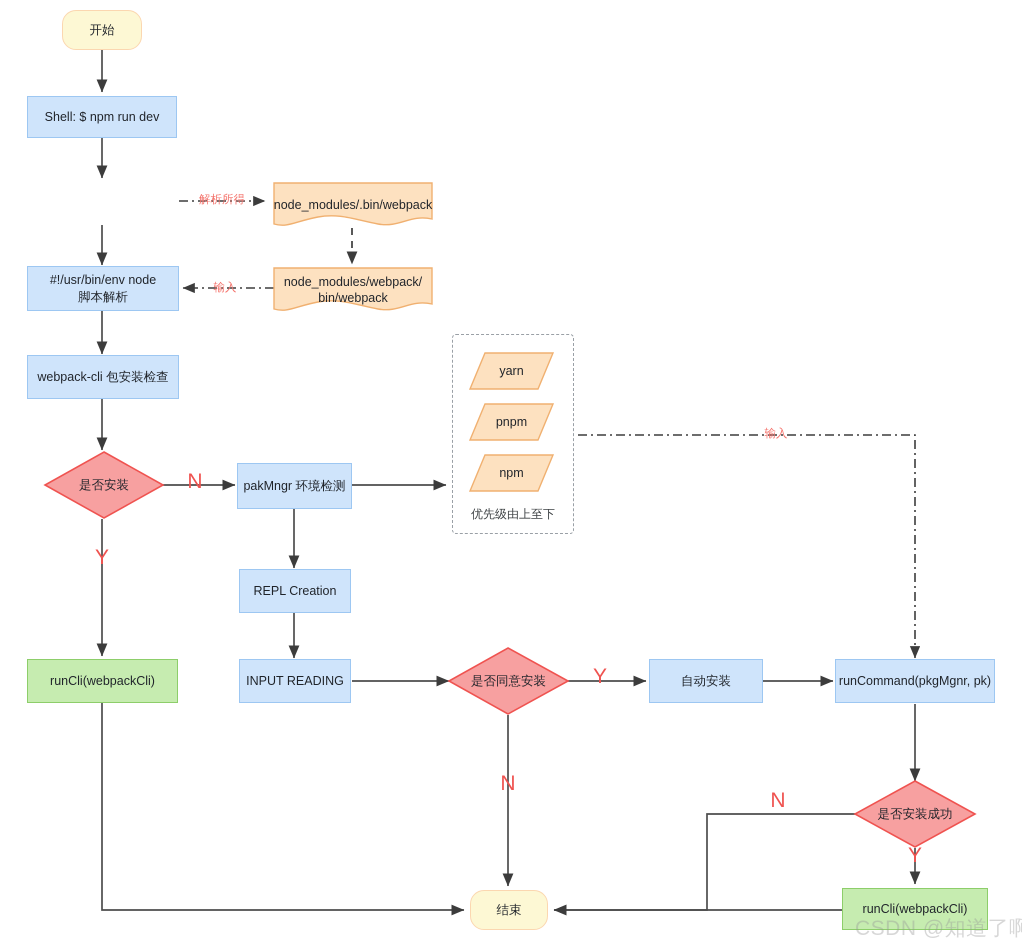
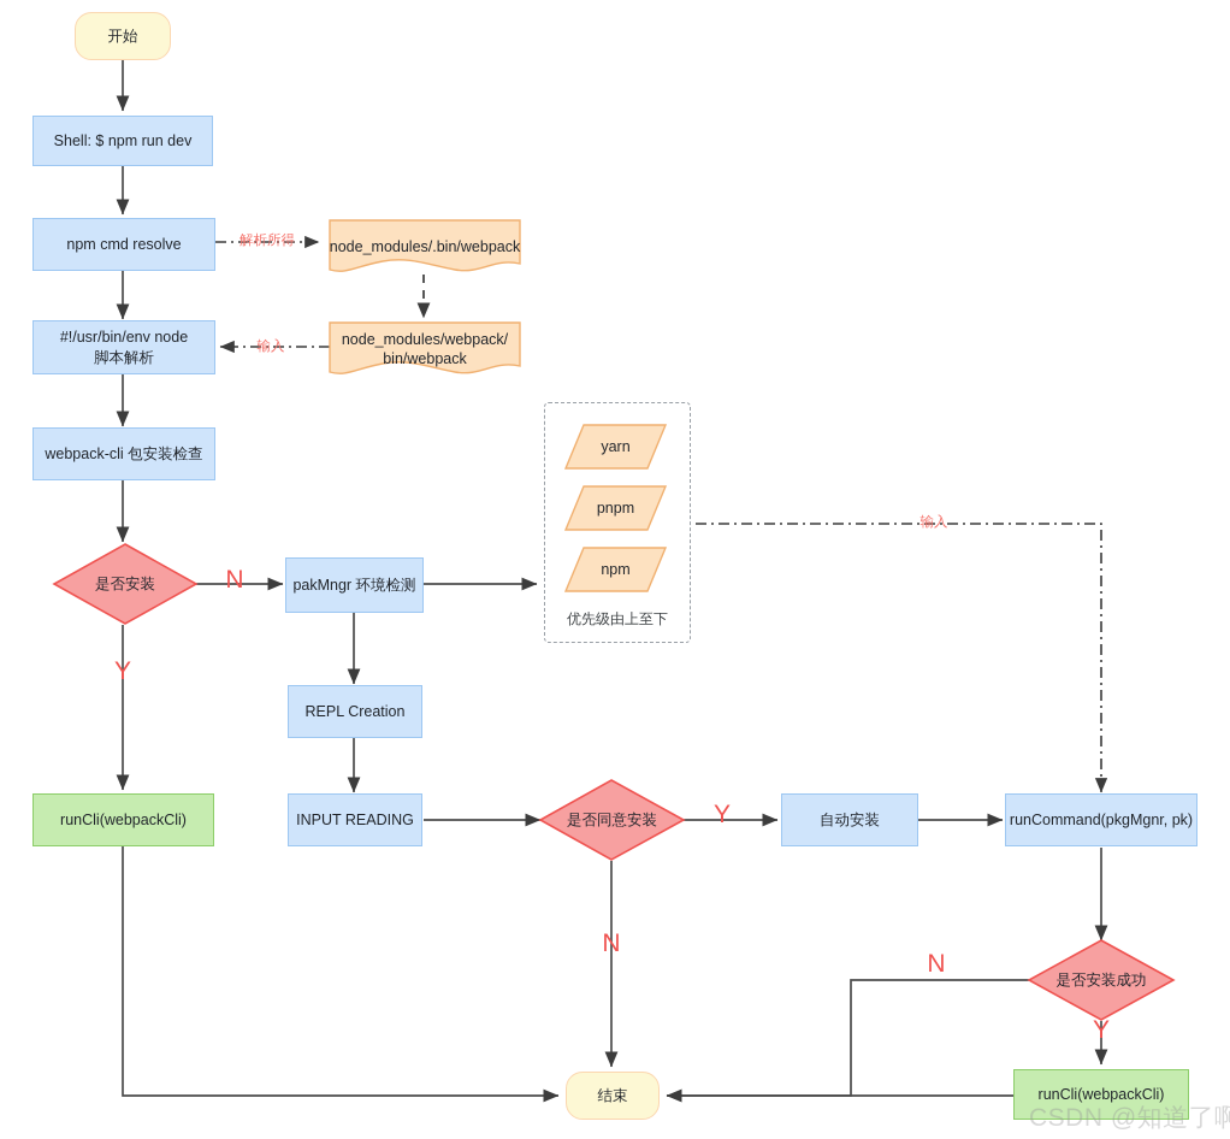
  优先级由上至下
  开始
  Shell: $ npm run dev
+ npm cmd resolve
  node_modules/.bin/webpack
  node_modules/webpack/
  bin/webpack
  #!/usr/bin/env node
  脚本解析
  webpack-cli 包安装检查
  是否安装
  pakMngr 环境检测
  REPL Creation
  INPUT READING
  是否同意安装
  自动安装
  runCommand(pkgMgnr, pk)
  是否安装成功
  runCli(webpackCli)
  runCli(webpackCli)
  结束
  yarn
  pnpm
  npm
  解析所得
  输入
  输入
  N
  Y
  Y
  N
  N
  Y
  CSDN @知道了啊
